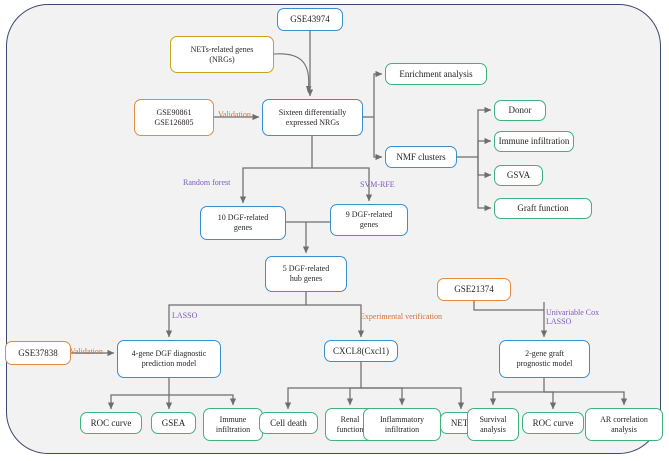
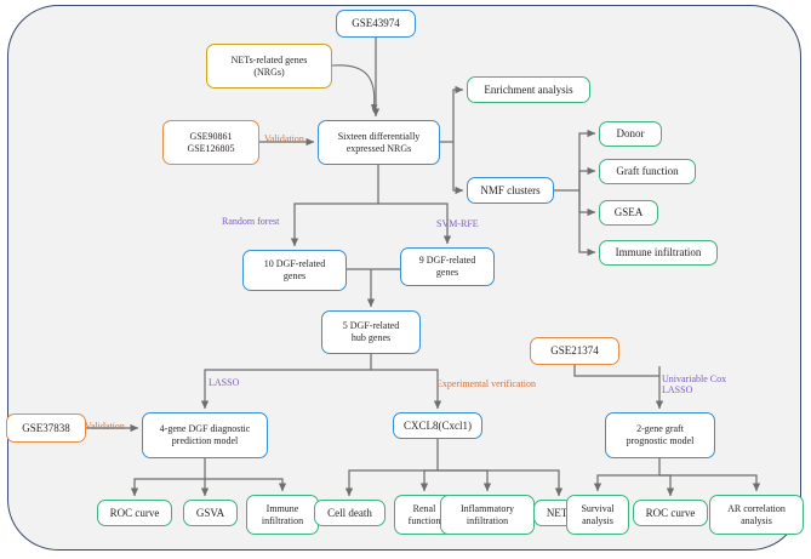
  GSE43974
  NETs-related genes
  (NRGs)
  GSE90861
  GSE126805
  Sixteen differentially
  expressed NRGs
  Enrichment analysis
  NMF clusters
  Donor
- Immune infiltration
+ Graft function
- GSVA
+ GSEA
- Graft function
+ Immune infiltration
  10 DGF-related
  genes
  9 DGF-related
  genes
  5 DGF-related
  hub genes
  GSE21374
  GSE37838
  4-gene DGF diagnostic
  prediction model
  CXCL8(Cxcl1)
  2-gene graft
  prognostic model
  ROC curve
- GSEA
+ GSVA
  Immune
  infiltration
  Cell death
  Renal
  function
  Inflammatory
  infiltration
  NET
  Survival
  analysis
  ROC curve
  AR correlation
  analysis
  Validation
  Random forest
  SVM-RFE
  LASSO
  Validation
  Experimental verification
  Univariable Cox
  LASSO
